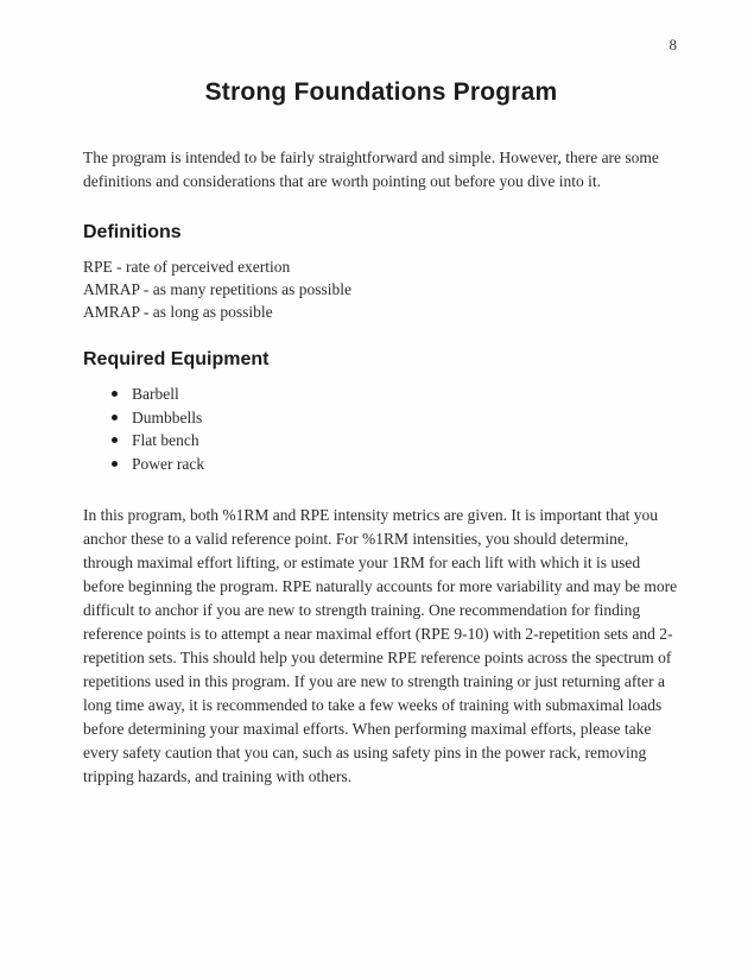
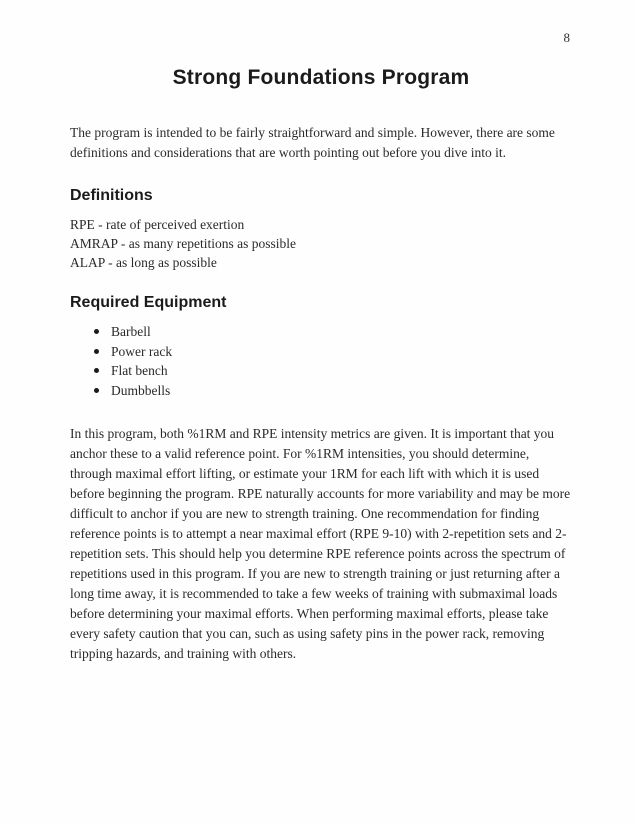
  8
  Strong Foundations Program
  The program is intended to be fairly straightforward and simple. However, there are some definitions and considerations that are worth pointing out before you dive into it.
  Definitions
  RPE - rate of perceived exertion
  AMRAP - as many repetitions as possible
- AMRAP - as long as possible
+ ALAP - as long as possible
  Required Equipment
  Barbell
- Dumbbells
+ Power rack
  Flat bench
- Power rack
+ Dumbbells
  In this program, both %1RM and RPE intensity metrics are given. It is important that you anchor these to a valid reference point. For %1RM intensities, you should determine, through maximal effort lifting, or estimate your 1RM for each lift with which it is used before beginning the program. RPE naturally accounts for more variability and may be more difficult to anchor if you are new to strength training. One recommendation for finding reference points is to attempt a near maximal effort (RPE 9-10) with 2-repetition sets and 2-repetition sets. This should help you determine RPE reference points across the spectrum of repetitions used in this program. If you are new to strength training or just returning after a long time away, it is recommended to take a few weeks of training with submaximal loads before determining your maximal efforts. When performing maximal efforts, please take every safety caution that you can, such as using safety pins in the power rack, removing tripping hazards, and training with others.
